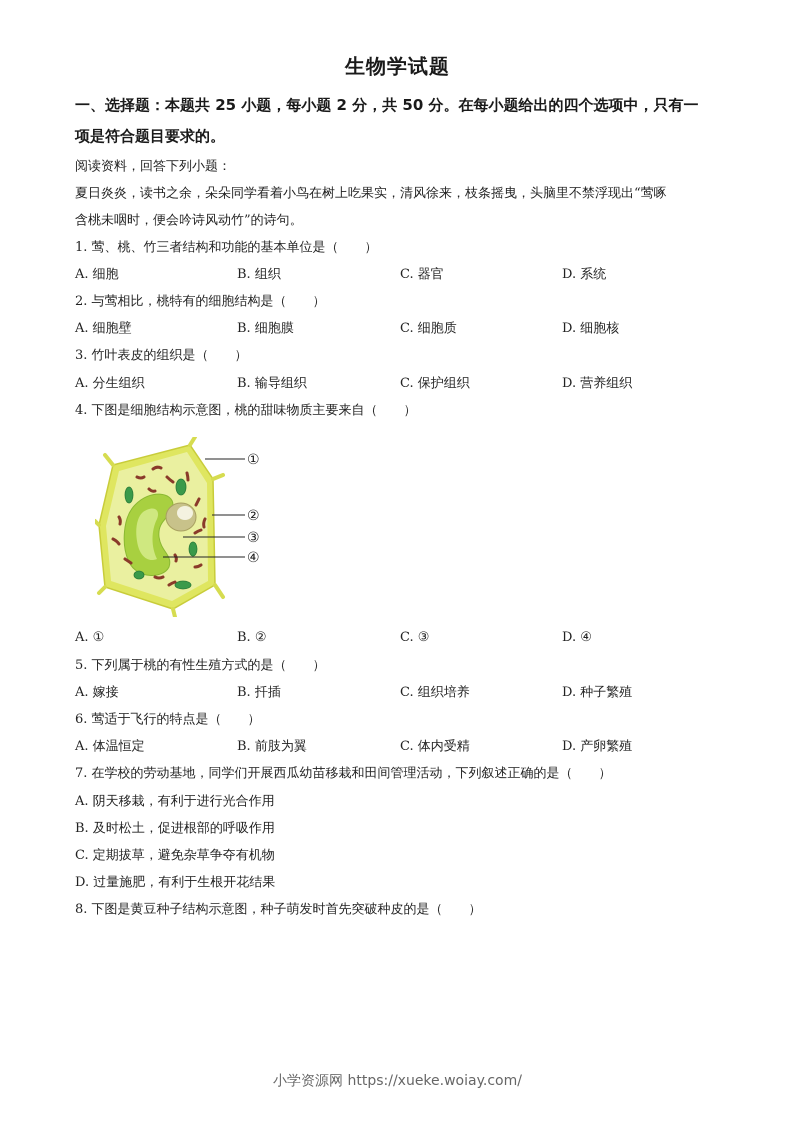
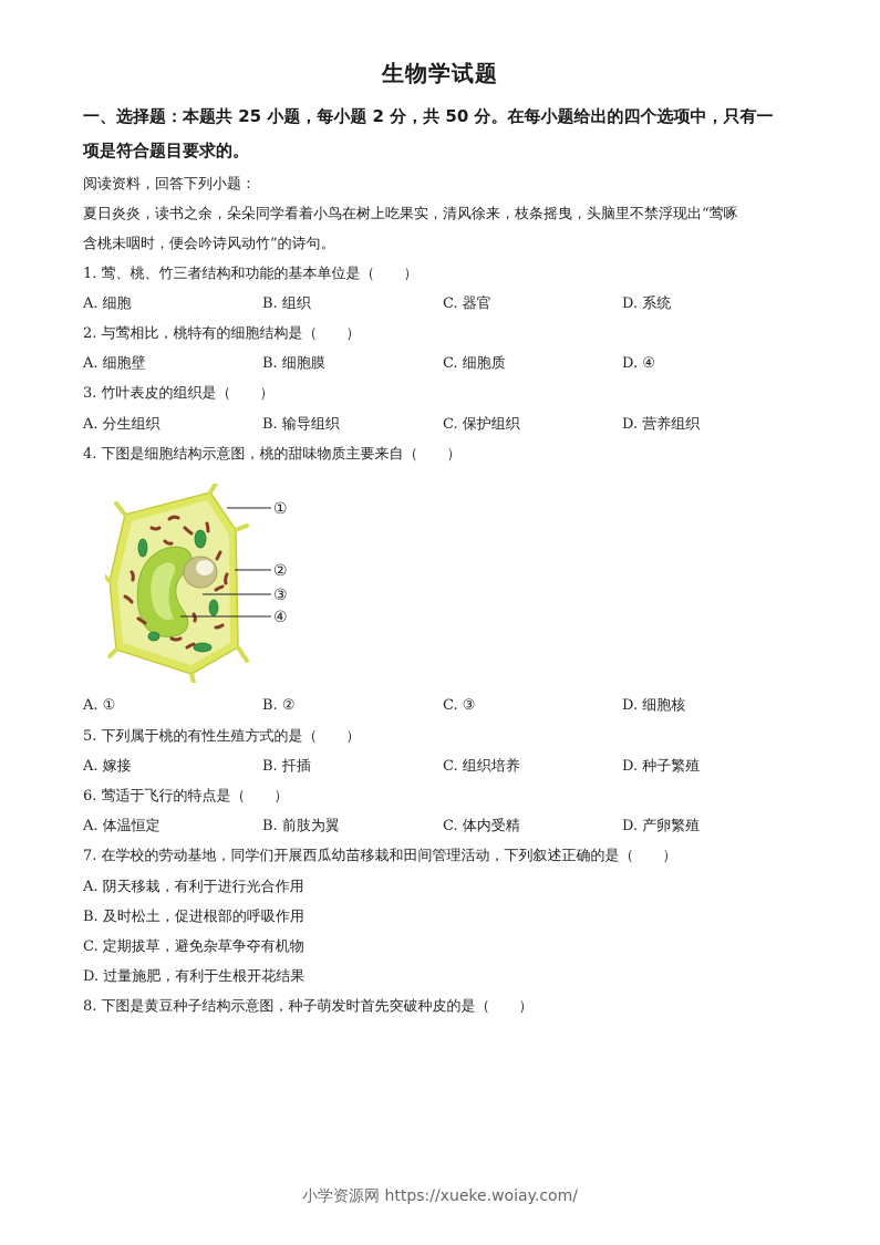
  生物学试题
  一、选择题：本题共 25 小题，每小题 2 分，共 50 分。在每小题给出的四个选项中，只有一
  项是符合题目要求的。
  阅读资料，回答下列小题：
  夏日炎炎，读书之余，朵朵同学看着小鸟在树上吃果实，清风徐来，枝条摇曳，头脑里不禁浮现出“莺啄
  含桃未咽时，便会吟诗风动竹”的诗句。
  1. 莺、桃、竹三者结构和功能的基本单位是（ ）
  A. 细胞
  B. 组织
  C. 器官
  D. 系统
  2. 与莺相比，桃特有的细胞结构是（ ）
  A. 细胞壁
  B. 细胞膜
  C. 细胞质
- D. 细胞核
+ D. ④
  3. 竹叶表皮的组织是（ ）
  A. 分生组织
  B. 输导组织
  C. 保护组织
  D. 营养组织
  4. 下图是细胞结构示意图，桃的甜味物质主要来自（ ）
  ①
  ②
  ③
  ④
  A. ①
  B. ②
  C. ③
- D. ④
+ D. 细胞核
  5. 下列属于桃的有性生殖方式的是（ ）
  A. 嫁接
  B. 扦插
  C. 组织培养
  D. 种子繁殖
  6. 莺适于飞行的特点是（ ）
  A. 体温恒定
  B. 前肢为翼
  C. 体内受精
  D. 产卵繁殖
  7. 在学校的劳动基地，同学们开展西瓜幼苗移栽和田间管理活动，下列叙述正确的是（ ）
  A. 阴天移栽，有利于进行光合作用
  B. 及时松土，促进根部的呼吸作用
  C. 定期拔草，避免杂草争夺有机物
  D. 过量施肥，有利于生根开花结果
  8. 下图是黄豆种子结构示意图，种子萌发时首先突破种皮的是（ ）
  小学资源网 https://xueke.woiay.com/
